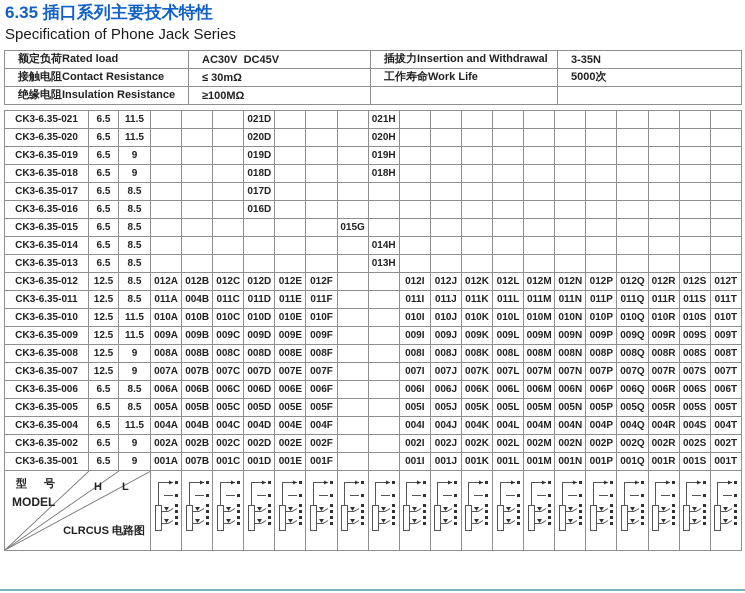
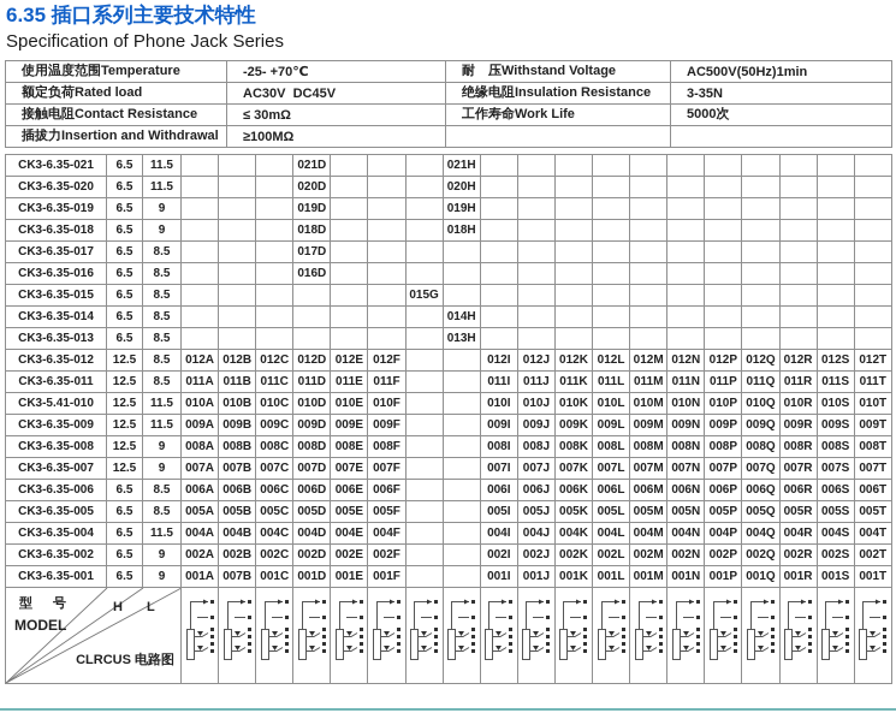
  6.35 插口系列主要技术特性
  Specification of Phone Jack Series
+ 使用温度范围Temperature	-25- +70℃	耐 压Withstand Voltage	AC500V(50Hz)1min
- 额定负荷Rated load	AC30V DC45V	插拔力Insertion and Withdrawal	3-35N
+ 额定负荷Rated load	AC30V DC45V	绝缘电阻Insulation Resistance	3-35N
  接触电阻Contact Resistance	≤ 30mΩ	工作寿命Work Life	5000次
- 绝缘电阻Insulation Resistance	≥100MΩ
+ 插拔力Insertion and Withdrawal	≥100MΩ
  CK3-6.35-021	6.5	11.5				021D				021H
  CK3-6.35-020	6.5	11.5				020D				020H
  CK3-6.35-019	6.5	9				019D				019H
  CK3-6.35-018	6.5	9				018D				018H
  CK3-6.35-017	6.5	8.5				017D
  CK3-6.35-016	6.5	8.5				016D
  CK3-6.35-015	6.5	8.5							015G
  CK3-6.35-014	6.5	8.5								014H
  CK3-6.35-013	6.5	8.5								013H
  CK3-6.35-012	12.5	8.5	012A	012B	012C	012D	012E	012F			012I	012J	012K	012L	012M	012N	012P	012Q	012R	012S	012T
- CK3-6.35-011	12.5	8.5	011A	004B	011C	011D	011E	011F			011I	011J	011K	011L	011M	011N	011P	011Q	011R	011S	011T
+ CK3-6.35-011	12.5	8.5	011A	011B	011C	011D	011E	011F			011I	011J	011K	011L	011M	011N	011P	011Q	011R	011S	011T
- CK3-6.35-010	12.5	11.5	010A	010B	010C	010D	010E	010F			010I	010J	010K	010L	010M	010N	010P	010Q	010R	010S	010T
+ CK3-5.41-010	12.5	11.5	010A	010B	010C	010D	010E	010F			010I	010J	010K	010L	010M	010N	010P	010Q	010R	010S	010T
  CK3-6.35-009	12.5	11.5	009A	009B	009C	009D	009E	009F			009I	009J	009K	009L	009M	009N	009P	009Q	009R	009S	009T
  CK3-6.35-008	12.5	9	008A	008B	008C	008D	008E	008F			008I	008J	008K	008L	008M	008N	008P	008Q	008R	008S	008T
  CK3-6.35-007	12.5	9	007A	007B	007C	007D	007E	007F			007I	007J	007K	007L	007M	007N	007P	007Q	007R	007S	007T
  CK3-6.35-006	6.5	8.5	006A	006B	006C	006D	006E	006F			006I	006J	006K	006L	006M	006N	006P	006Q	006R	006S	006T
  CK3-6.35-005	6.5	8.5	005A	005B	005C	005D	005E	005F			005I	005J	005K	005L	005M	005N	005P	005Q	005R	005S	005T
  CK3-6.35-004	6.5	11.5	004A	004B	004C	004D	004E	004F			004I	004J	004K	004L	004M	004N	004P	004Q	004R	004S	004T
  CK3-6.35-002	6.5	9	002A	002B	002C	002D	002E	002F			002I	002J	002K	002L	002M	002N	002P	002Q	002R	002S	002T
  CK3-6.35-001	6.5	9	001A	007B	001C	001D	001E	001F			001I	001J	001K	001L	001M	001N	001P	001Q	001R	001S	001T
  型 号 MODEL H L CLRCUS 电路图
